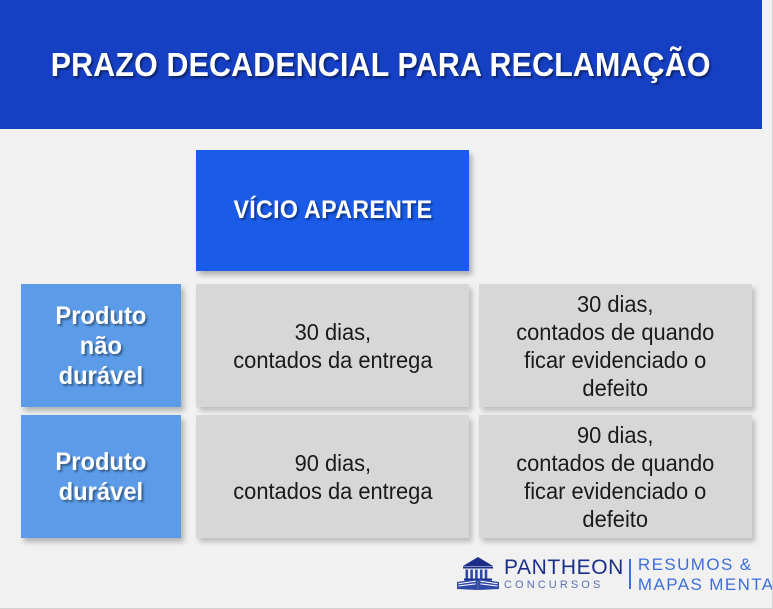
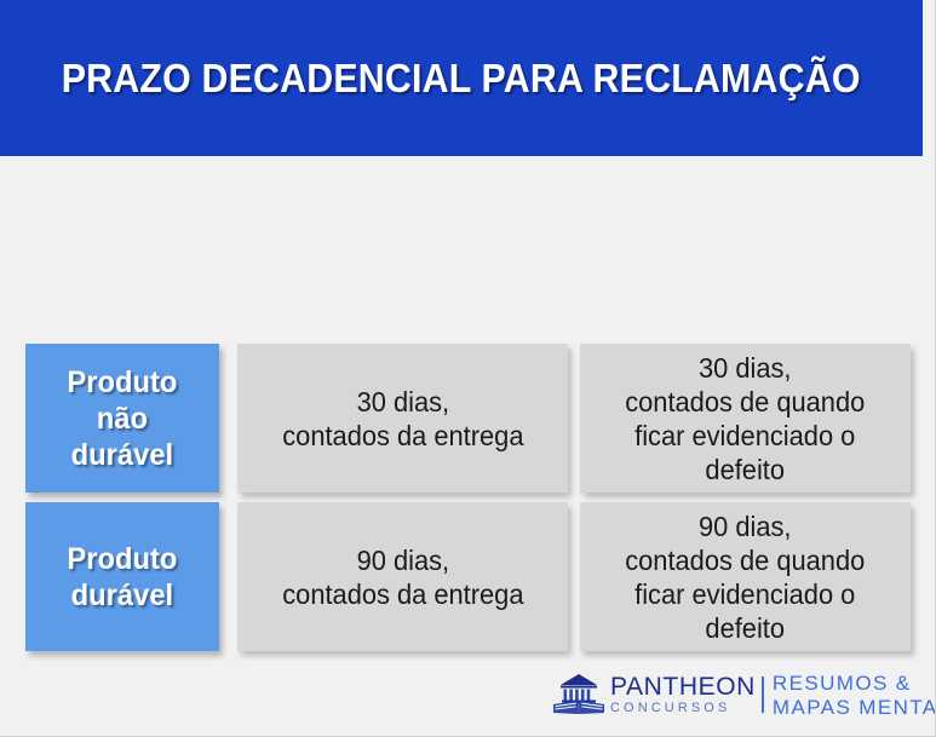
  PRAZO DECADENCIAL PARA RECLAMAÇÃO
- VÍCIO APARENTE
  Produto
  não
  durável
  30 dias,
  contados da entrega
  30 dias,
  contados de quando
  ficar evidenciado o
  defeito
  Produto
  durável
  90 dias,
  contados da entrega
  90 dias,
  contados de quando
  ficar evidenciado o
  defeito
  PANTHEON
  CONCURSOS
  RESUMOS &
  MAPAS MENTA
